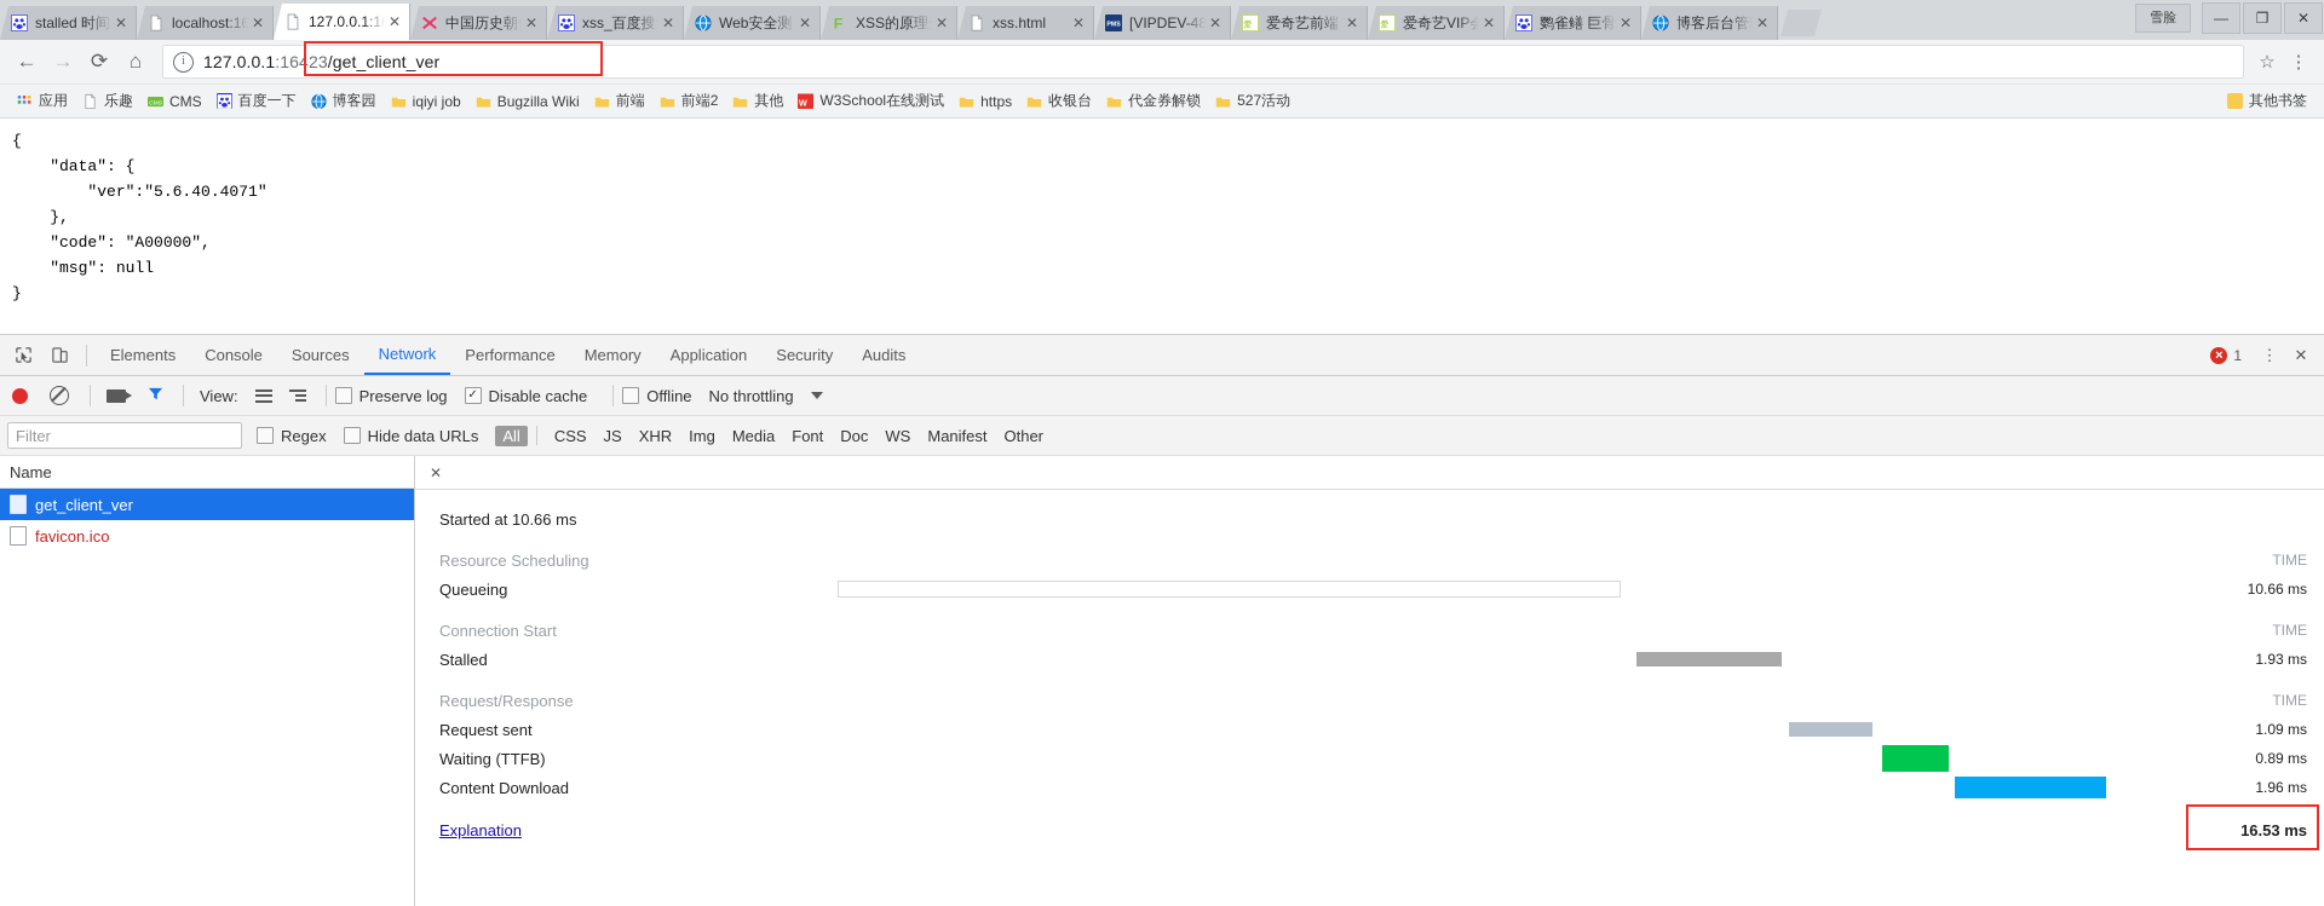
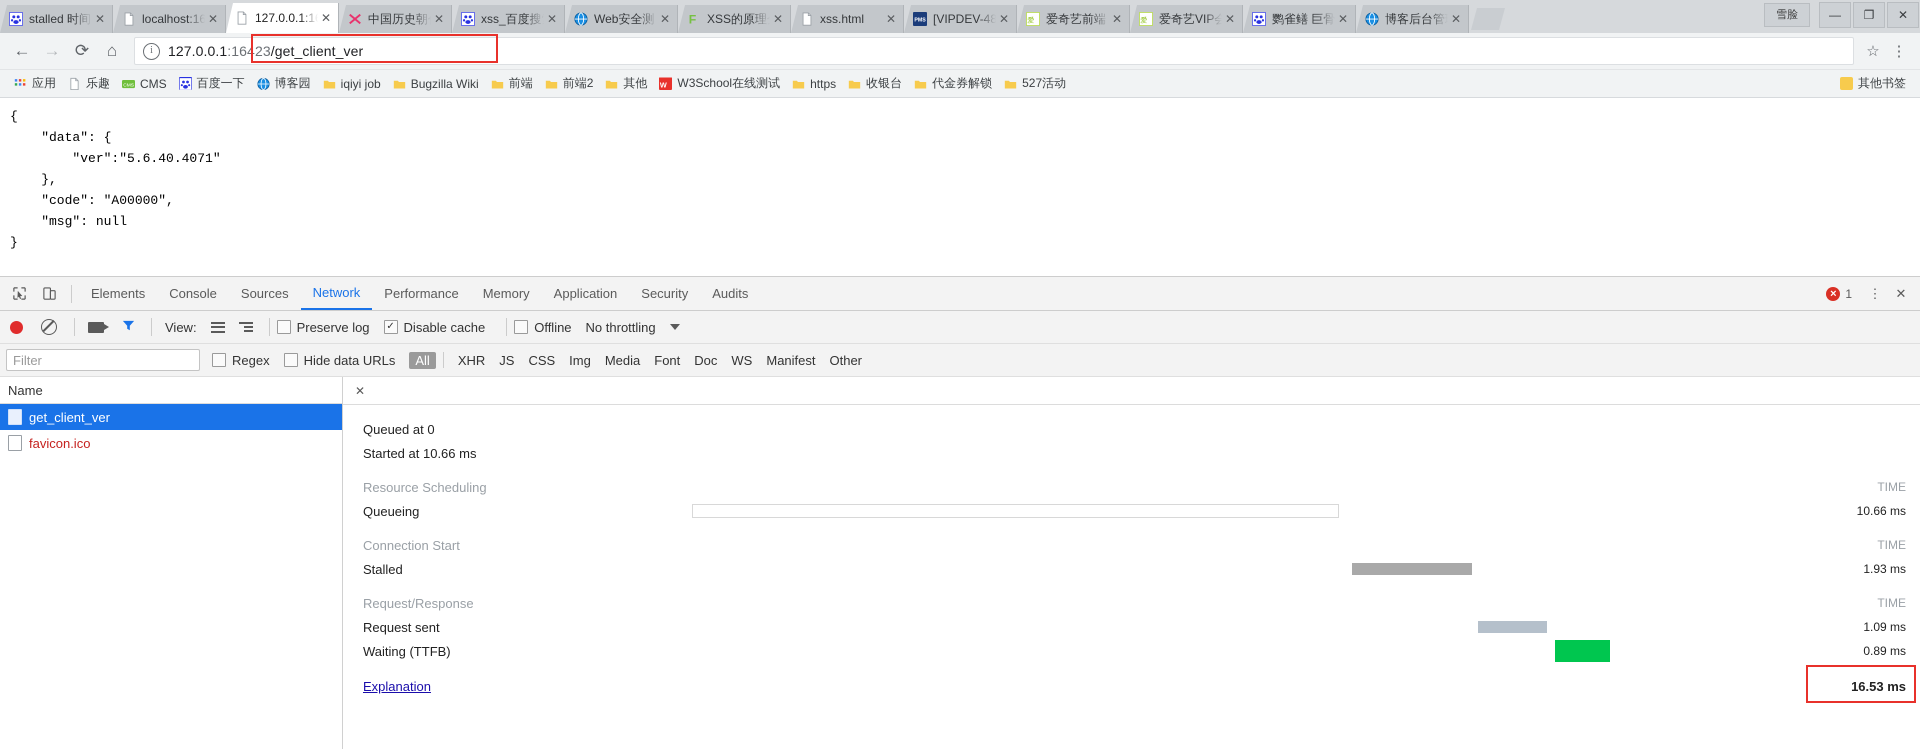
  stalled 时间
  ✕
  localhost:16
  ✕
  127.0.0.1:1
  ✕
  中国历史朝
  ✕
  xss_百度搜
  ✕
  Web安全测
  ✕
  F
  XSS的原理
  ✕
  xss.html
  ✕
  [VIPDEV-48
  ✕
  爱奇艺前端
  ✕
  爱奇艺VIP会
  ✕
  鹦雀鳝 巨骨
  ✕
  博客后台管
  ✕
  雪脸
  —
  ❐
  ✕
  ←
  →
  ⟳
  ⌂
  i
  127.0.0.1:16423/get_client_ver
  ☆
  ⋮
  应用
  乐趣
  CMS
  百度一下
  博客园
  iqiyi job
  Bugzilla Wiki
  前端
  前端2
  其他
  W
  W3School在线测试
  https
  收银台
  代金券解锁
  527活动
  其他书签
  {
  "data": {
  "ver":"5.6.40.4071"
  },
  "code": "A00000",
  "msg": null
  }
  Elements
  Console
  Sources
  Network
  Performance
  Memory
  Application
  Security
  Audits
  ×
  1
  ⋮
  ✕
  View:
  Preserve log
  ✓
  Disable cache
  Offline
  No throttling
  Filter
  Regex
  Hide data URLs
  All
- CSS
+ XHR
  JS
- XHR
+ CSS
  Img
  Media
  Font
  Doc
  WS
  Manifest
  Other
  Name
  get_client_ver
  favicon.ico
  ✕
+ Queued at 0
  Started at 10.66 ms
  Resource Scheduling
  TIME
  Queueing
  10.66 ms
  Connection Start
  TIME
  Stalled
  1.93 ms
  Request/Response
  TIME
  Request sent
  1.09 ms
  Waiting (TTFB)
  0.89 ms
- Content Download
- 1.96 ms
  Explanation
  16.53 ms
